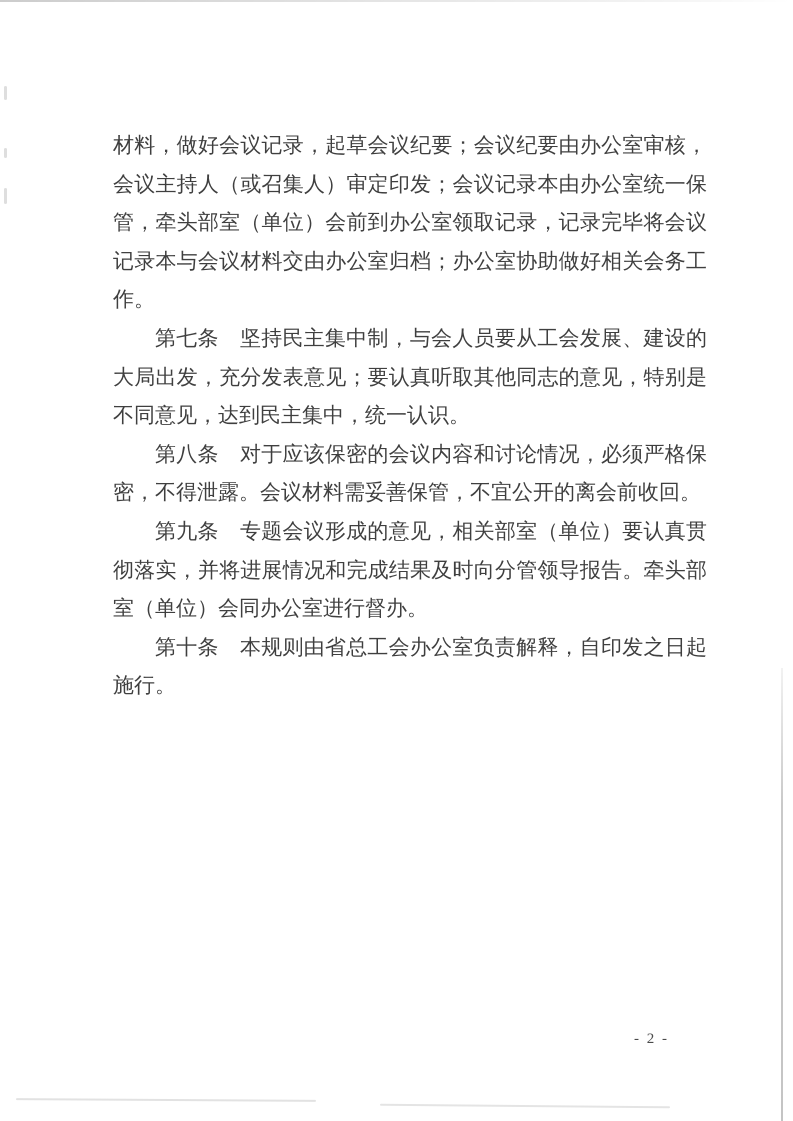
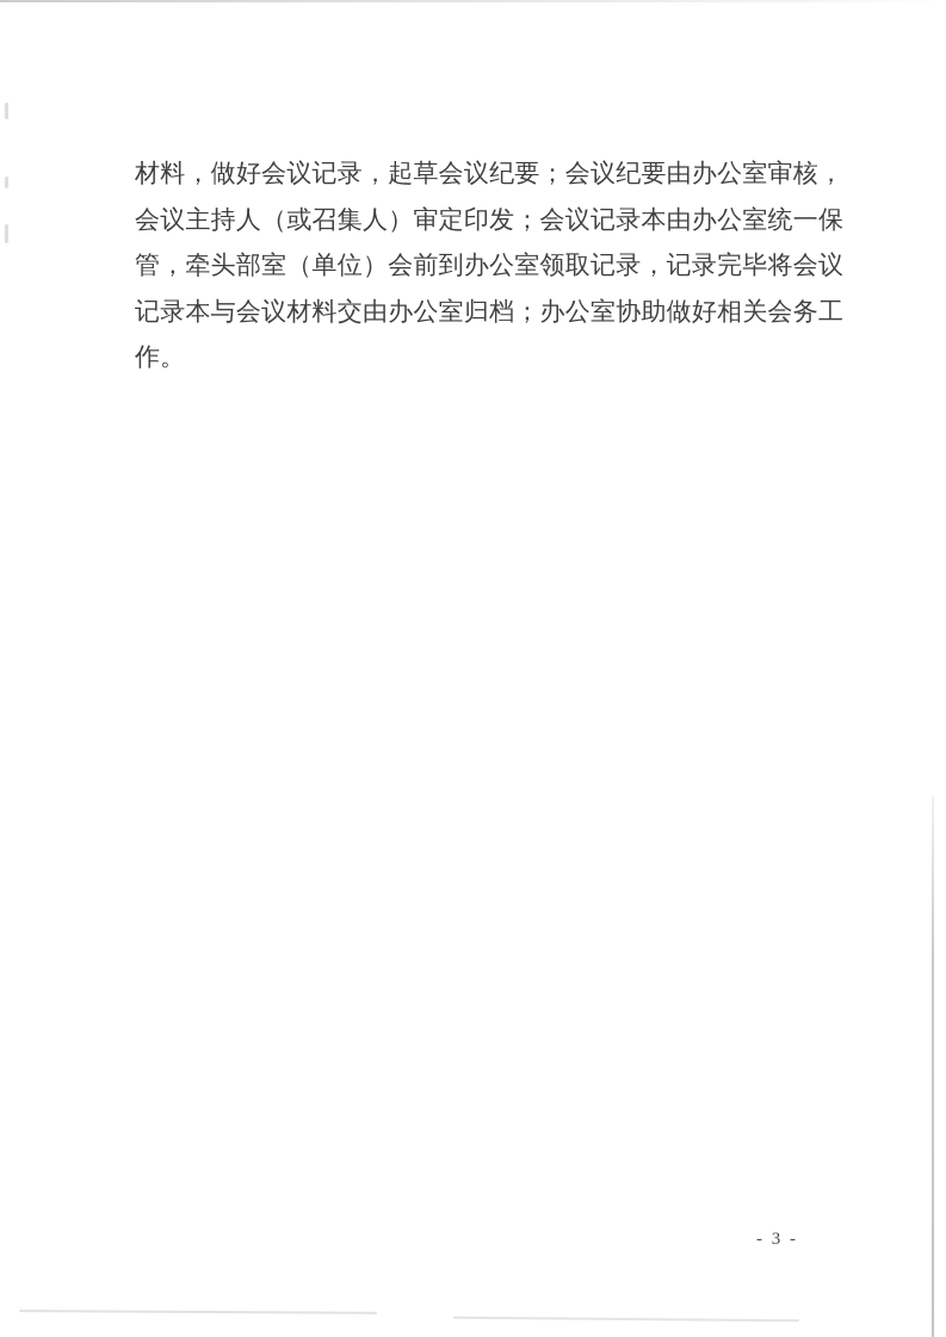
  材料，做好会议记录，起草会议纪要；会议纪要由办公室审核，会议主持人（或召集人）审定印发；会议记录本由办公室统一保管，牵头部室（单位）会前到办公室领取记录，记录完毕将会议记录本与会议材料交由办公室归档；办公室协助做好相关会务工作。
- 第七条 坚持民主集中制，与会人员要从工会发展、建设的大局出发，充分发表意见；要认真听取其他同志的意见，特别是不同意见，达到民主集中，统一认识。
- 第八条 对于应该保密的会议内容和讨论情况，必须严格保密，不得泄露。会议材料需妥善保管，不宜公开的离会前收回。
- 第九条 专题会议形成的意见，相关部室（单位）要认真贯彻落实，并将进展情况和完成结果及时向分管领导报告。牵头部室（单位）会同办公室进行督办。
- 第十条 本规则由省总工会办公室负责解释，自印发之日起施行。
- - 2 -
+ - 3 -
